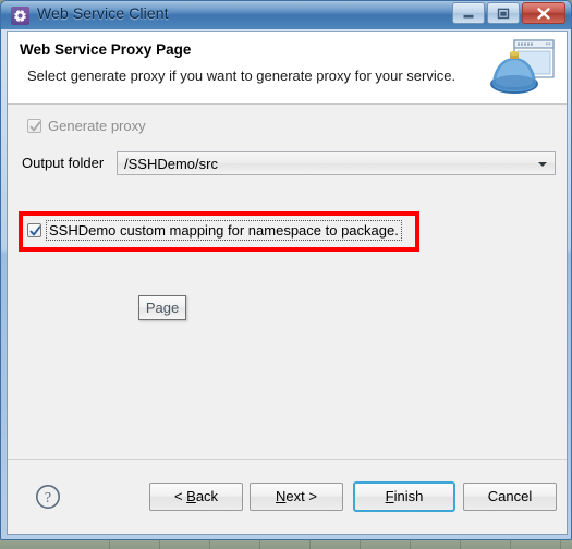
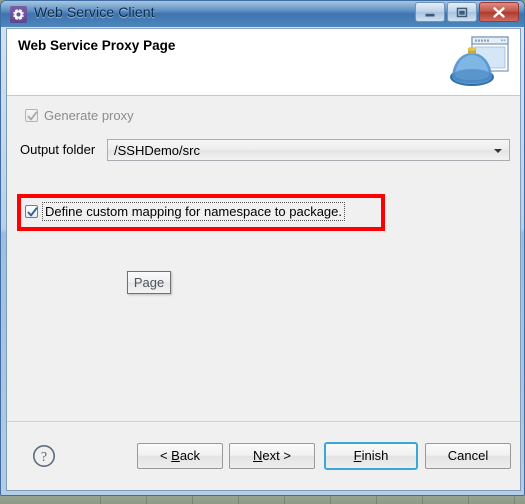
  Web Service Client
  Web Service Proxy Page
- Select generate proxy if you want to generate proxy for your service.
  Generate proxy
  Output folder
  /SSHDemo/src
- SSHDemo custom mapping for namespace to package.
+ Define custom mapping for namespace to package.
  Page
  ?
  < Back
  Next >
  Finish
  Cancel
